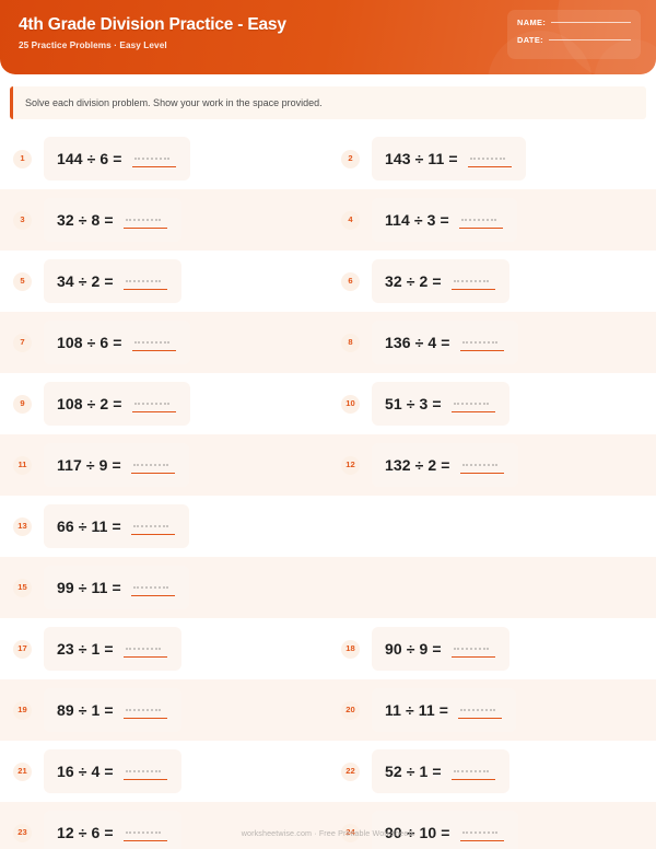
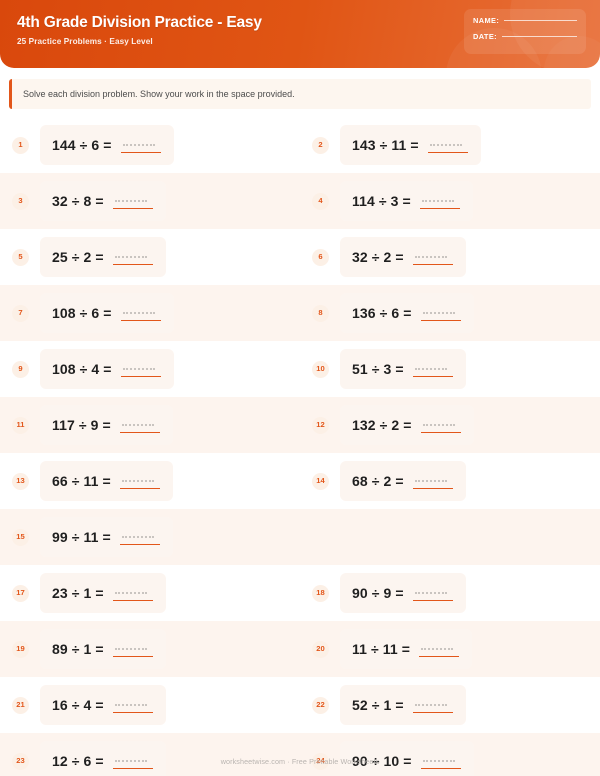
  4th Grade Division Practice - Easy
  25 Practice Problems · Easy Level
  NAME:
  DATE:
  Solve each division problem. Show your work in the space provided.
  1
  144 ÷ 6 =
  2
  143 ÷ 11 =
  3
  32 ÷ 8 =
  4
  114 ÷ 3 =
  5
- 34 ÷ 2 =
+ 25 ÷ 2 =
  6
  32 ÷ 2 =
  7
  108 ÷ 6 =
  8
- 136 ÷ 4 =
+ 136 ÷ 6 =
  9
- 108 ÷ 2 =
+ 108 ÷ 4 =
  10
  51 ÷ 3 =
  11
  117 ÷ 9 =
  12
  132 ÷ 2 =
  13
  66 ÷ 11 =
+ 14
+ 68 ÷ 2 =
  15
  99 ÷ 11 =
  17
  23 ÷ 1 =
  18
  90 ÷ 9 =
  19
  89 ÷ 1 =
  20
  11 ÷ 11 =
  21
  16 ÷ 4 =
  22
  52 ÷ 1 =
  23
  12 ÷ 6 =
  24
  90 ÷ 10 =
  worksheetwise.com · Free Printable Worksheets
